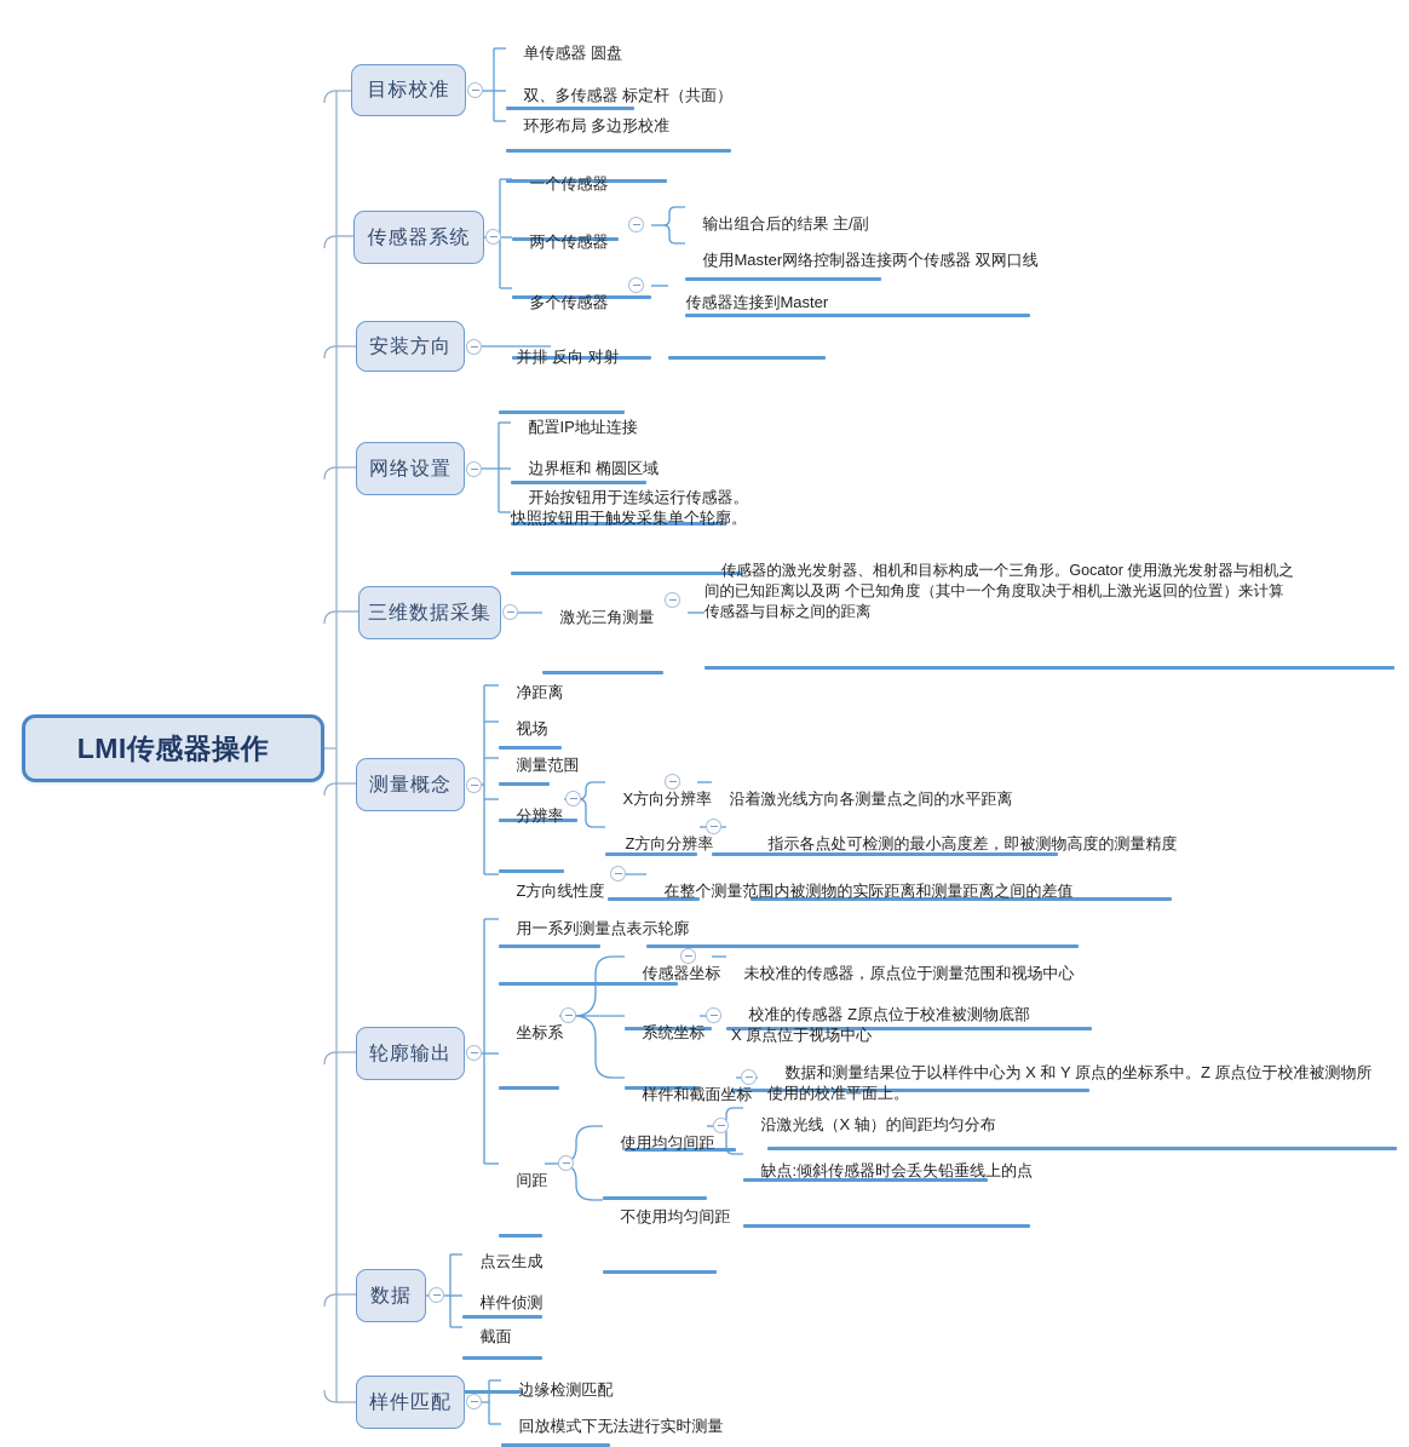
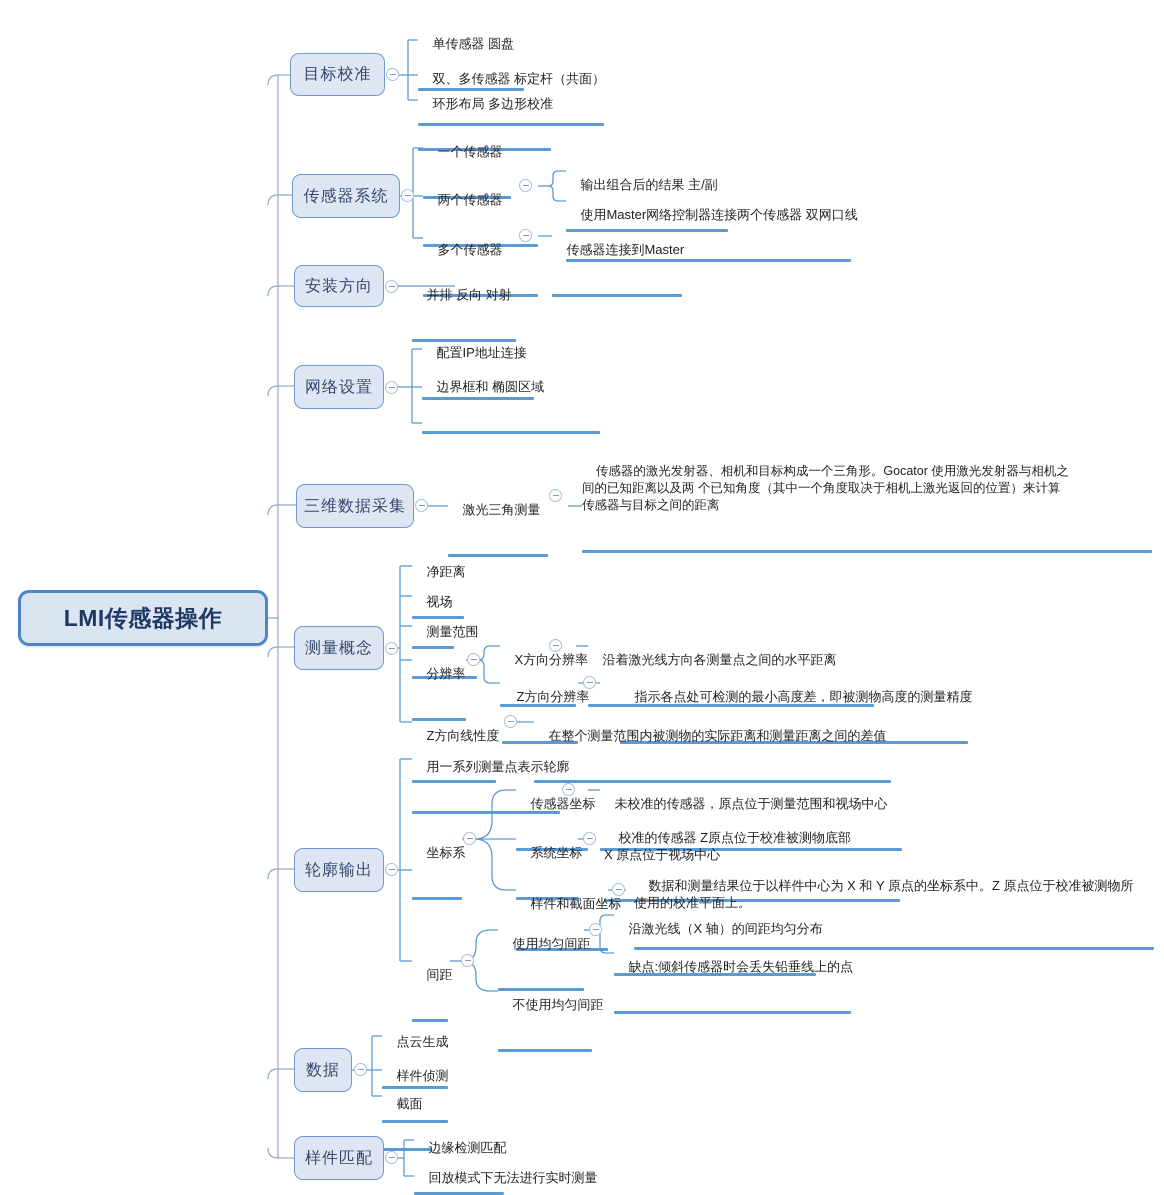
  LMI传感器操作
  目标校准
  单传感器 圆盘
  双、多传感器 标定杆（共面）
  环形布局 多边形校准
  传感器系统
  一个传感器
  两个传感器
  输出组合后的结果 主/副
  使用Master网络控制器连接两个传感器 双网口线
  多个传感器
  传感器连接到Master
  安装方向
  并排 反向 对射
  网络设置
  配置IP地址连接
  边界框和 椭圆区域
- 开始按钮用于连续运行传感器。
- 快照按钮用于触发采集单个轮廓。
  三维数据采集
  激光三角测量
  传感器的激光发射器、相机和目标构成一个三角形。Gocator 使用激光发射器与相机之
  间的已知距离以及两 个已知角度（其中一个角度取决于相机上激光返回的位置）来计算
  传感器与目标之间的距离
  测量概念
  净距离
  视场
  测量范围
  分辨率
  X方向分辨率
  沿着激光线方向各测量点之间的水平距离
  Z方向分辨率
  指示各点处可检测的最小高度差，即被测物高度的测量精度
  Z方向线性度
  在整个测量范围内被测物的实际距离和测量距离之间的差值
  轮廓输出
  用一系列测量点表示轮廓
  坐标系
  传感器坐标
  未校准的传感器，原点位于测量范围和视场中心
  系统坐标
  校准的传感器 Z原点位于校准被测物底部
  X 原点位于视场中心
  样件和截面坐标
  数据和测量结果位于以样件中心为 X 和 Y 原点的坐标系中。Z 原点位于校准被测物所
  使用的校准平面上。
  间距
  使用均匀间距
  沿激光线（X 轴）的间距均匀分布
  缺点:倾斜传感器时会丢失铅垂线上的点
  不使用均匀间距
  数据
  点云生成
  样件侦测
  截面
  样件匹配
  边缘检测匹配
  回放模式下无法进行实时测量
